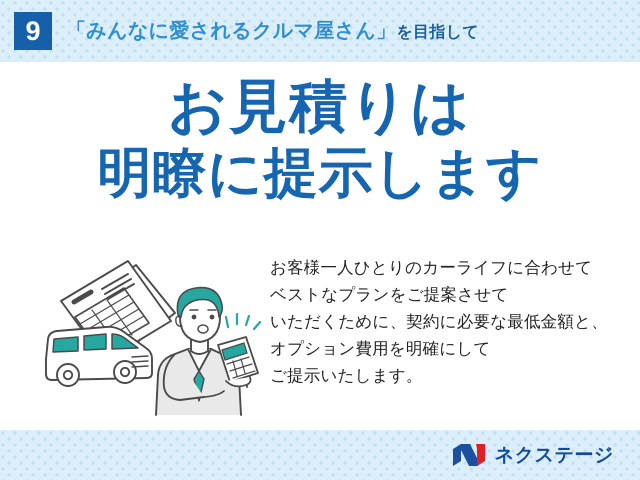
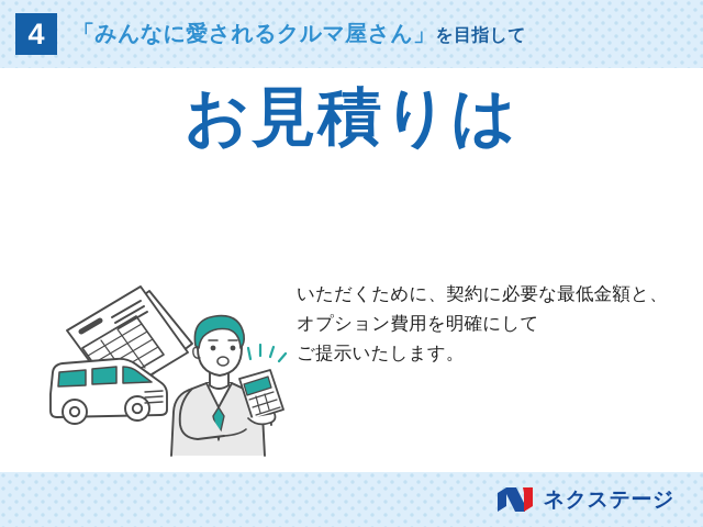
- 9
+ 4
  「みんなに愛されるクルマ屋さん」を目指して
  お見積りは
- 明瞭に提示します
- お客様一人ひとりのカーライフに合わせて
- ベストなプランをご提案させて
  いただくために、契約に必要な最低金額と、
  オプション費用を明確にして
  ご提示いたします。
  ネクステージ
